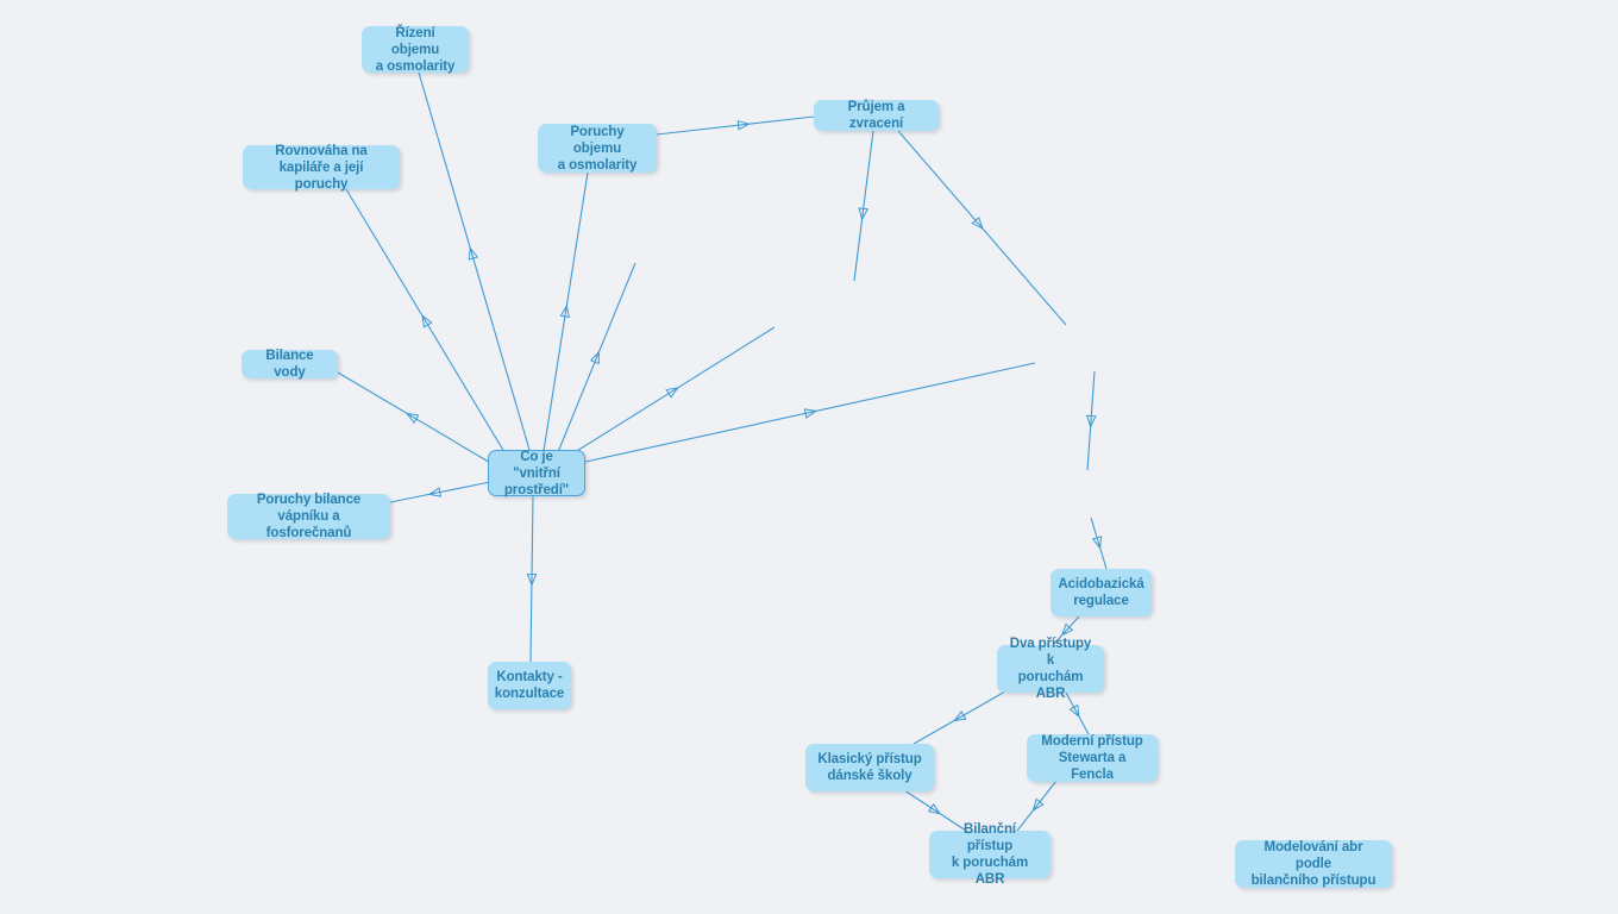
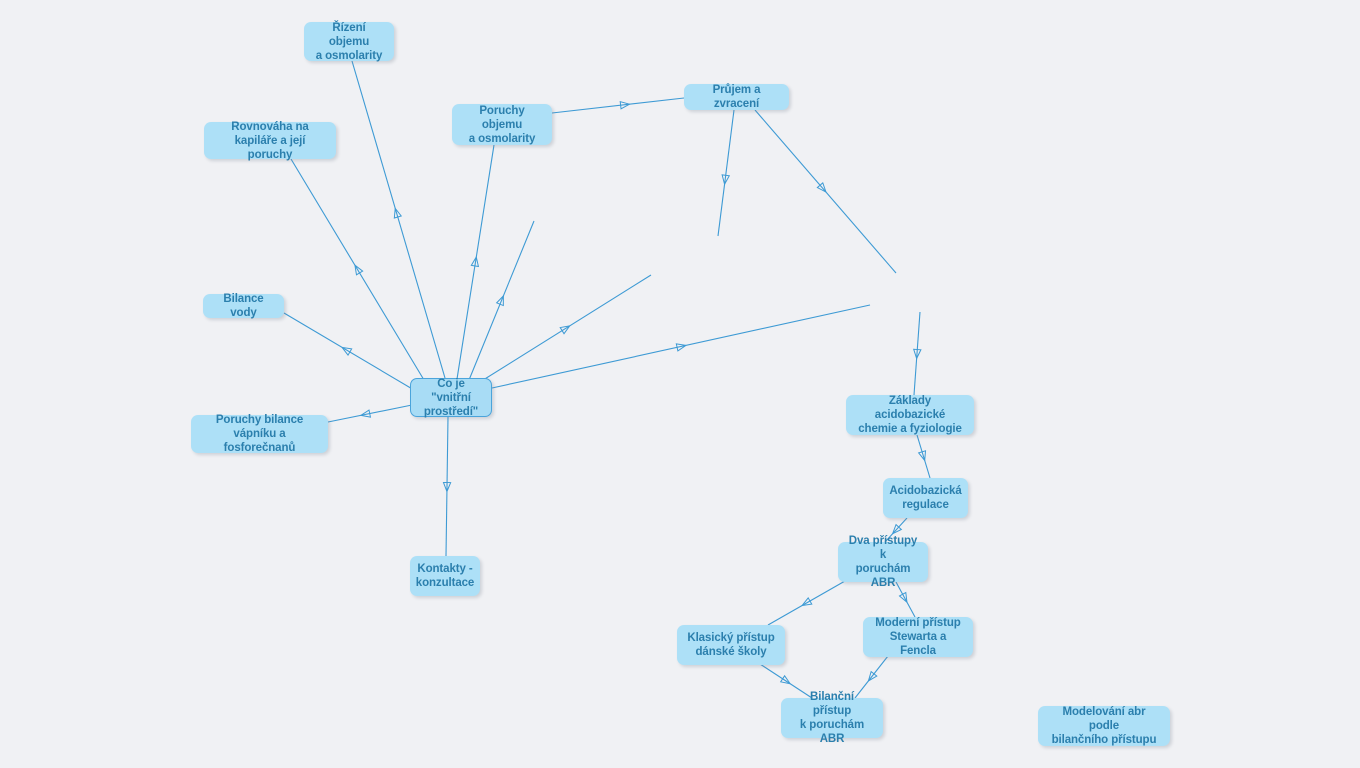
  Řízení objemu
  a osmolarity
  Poruchy objemu
  a osmolarity
  Průjem a zvracení
  Rovnováha na
  kapiláře a její poruchy
  Bilance vody
  Co je "vnitřní
  prostředí"
+ Základy acidobazické
+ chemie a fyziologie
  Poruchy bilance
  vápníku a fosforečnanů
  Acidobazická
  regulace
  Dva přístupy k
  poruchám ABR
  Kontakty -
  konzultace
  Klasický přístup
  dánské školy
  Moderní přístup
  Stewarta a Fencla
  Bilanční přístup
  k poruchám ABR
  Modelování abr podle
  bilančního přístupu
